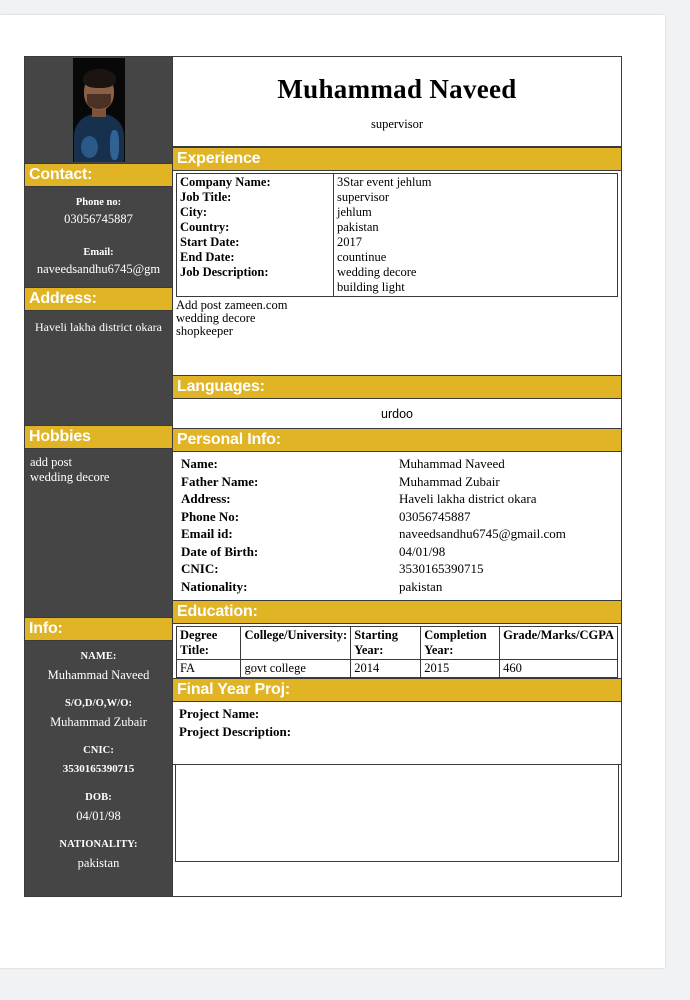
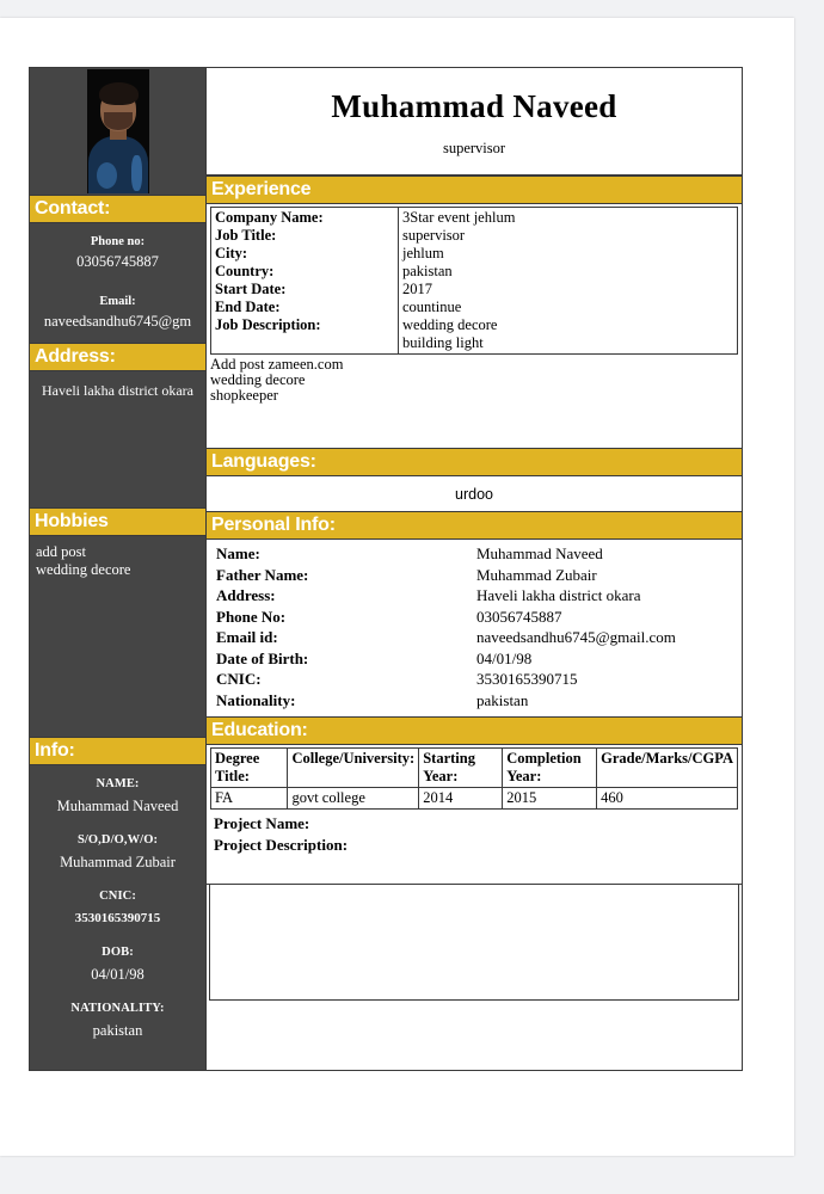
  Contact:
  Phone no:
  03056745887
  Email:
  naveedsandhu6745@gm
  Address:
  Haveli lakha district okara
  Hobbies
  add post
  wedding decore
  Info:
  NAME:
  Muhammad Naveed
  S/O,D/O,W/O:
  Muhammad Zubair
  CNIC:
  3530165390715
  DOB:
  04/01/98
  NATIONALITY:
  pakistan
  Muhammad Naveed
  supervisor
  Experience
  Company Name: Job Title: City: Country: Start Date: End Date: Job Description:	3Star event jehlum supervisor jehlum pakistan 2017 countinue wedding decore building light
  Add post zameen.com
  wedding decore
  shopkeeper
  Languages:
  urdoo
  Personal Info:
  Name:
  Muhammad Naveed
  Father Name:
  Muhammad Zubair
  Address:
  Haveli lakha district okara
  Phone No:
  03056745887
  Email id:
  naveedsandhu6745@gmail.com
  Date of Birth:
  04/01/98
  CNIC:
  3530165390715
  Nationality:
  pakistan
  Education:
  Degree Title:	College/University:	Starting Year:	Completion Year:	Grade/Marks/CGPA
  FA	govt college	2014	2015	460
- Final Year Proj:
  Project Name:
  Project Description:
